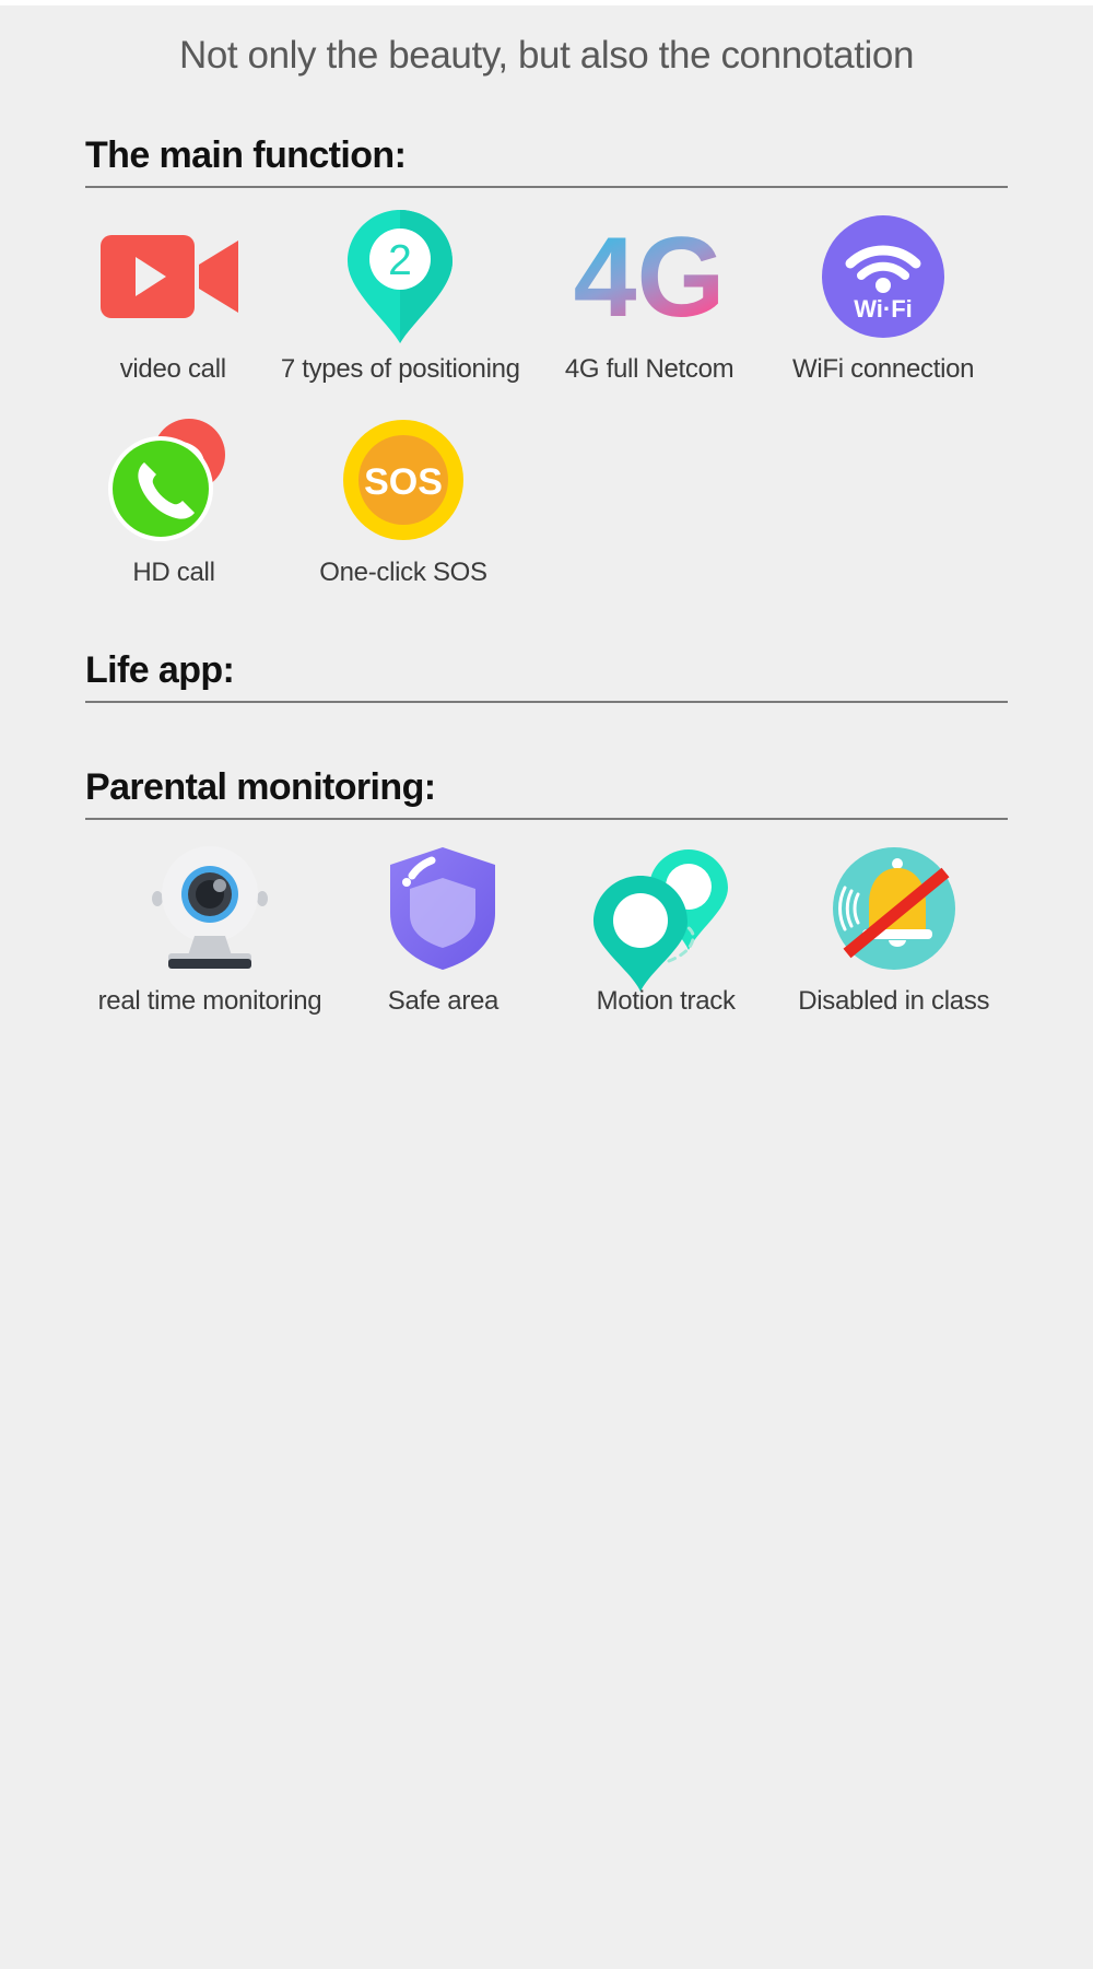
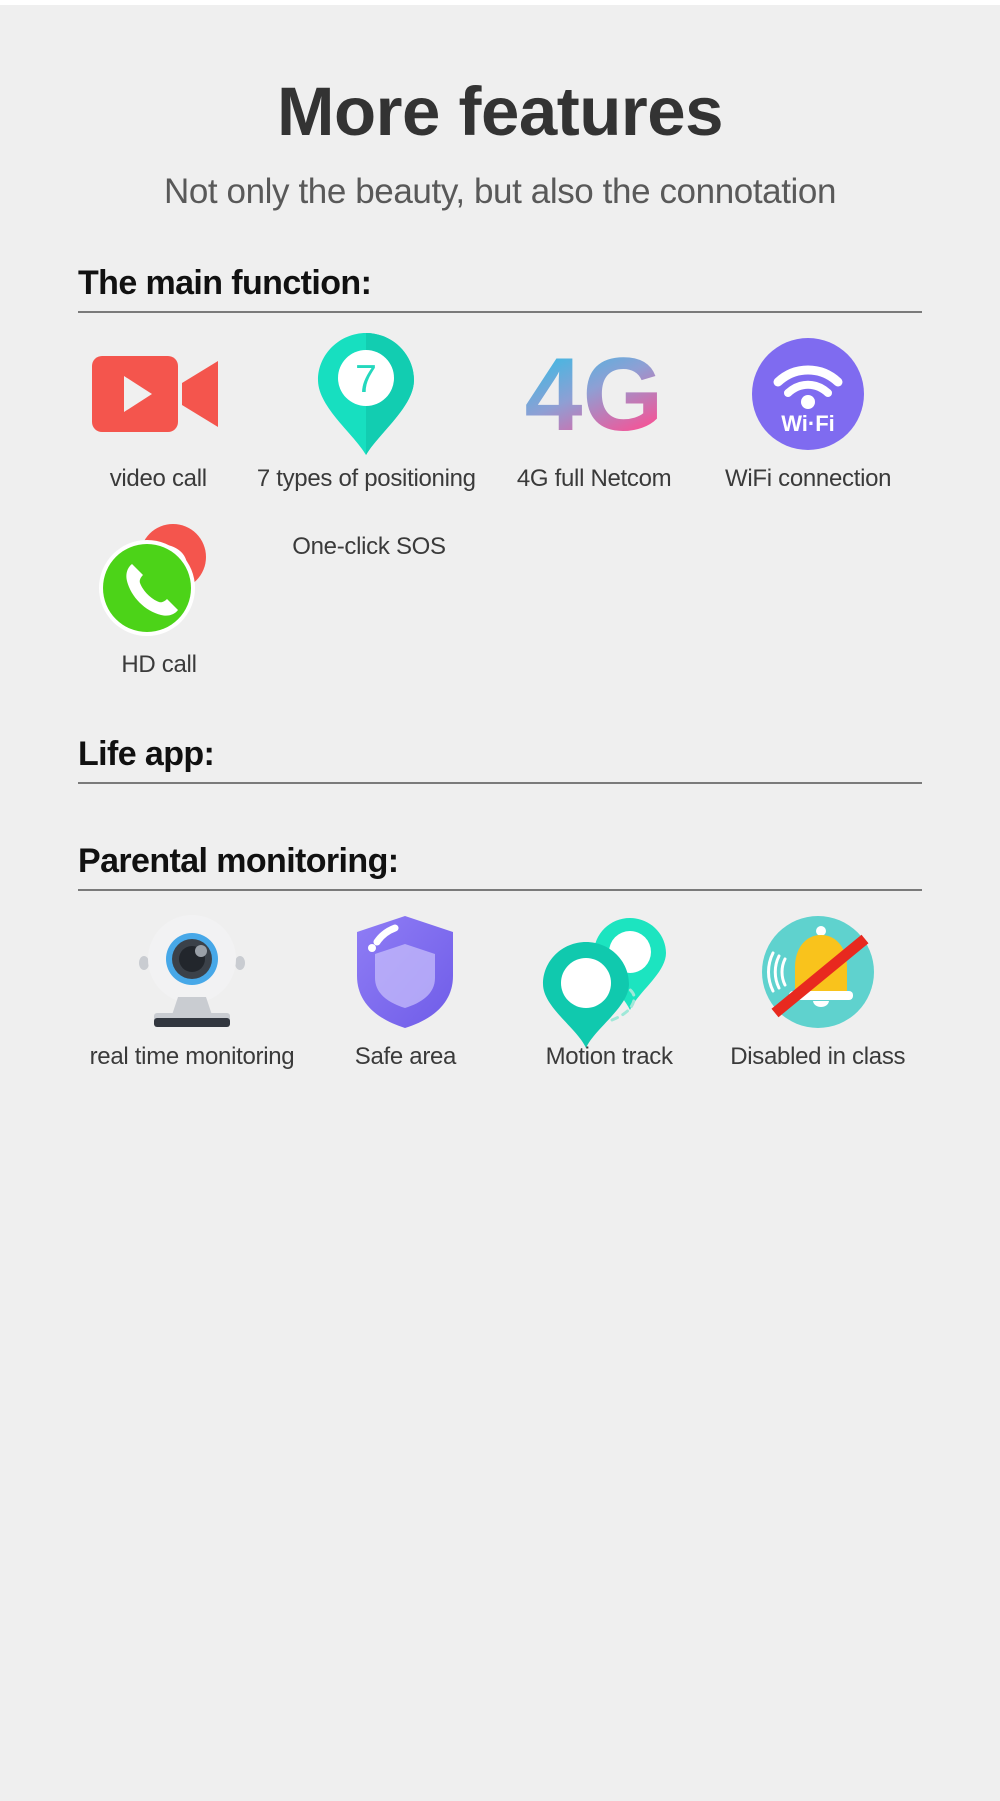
+ More features
  Not only the beauty, but also the connotation
  The main function:
  video call
- 2
+ 7
  7 types of positioning
  4G
  4G full Netcom
  Wi·Fi
  WiFi connection
  HD call
- SOS
  One-click SOS
  Life app:
  Parental monitoring:
  real time monitoring
  Safe area
  Motion track
  Disabled in class
